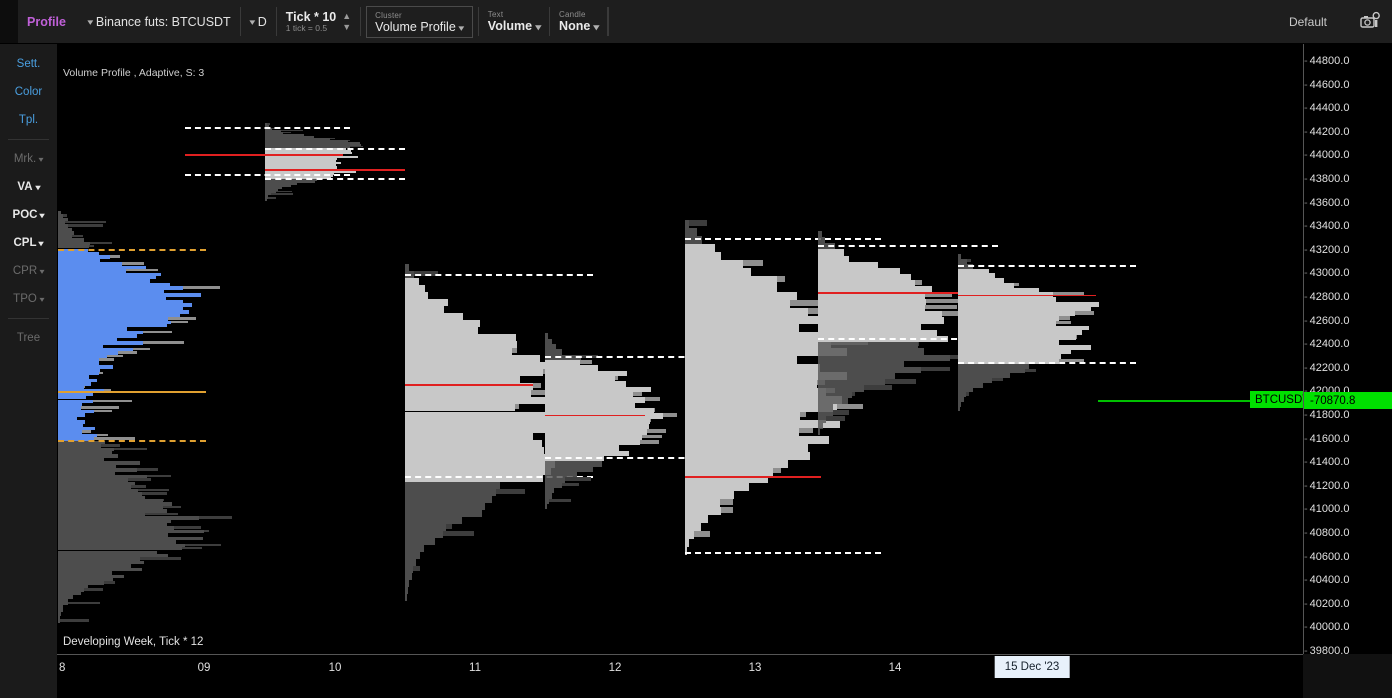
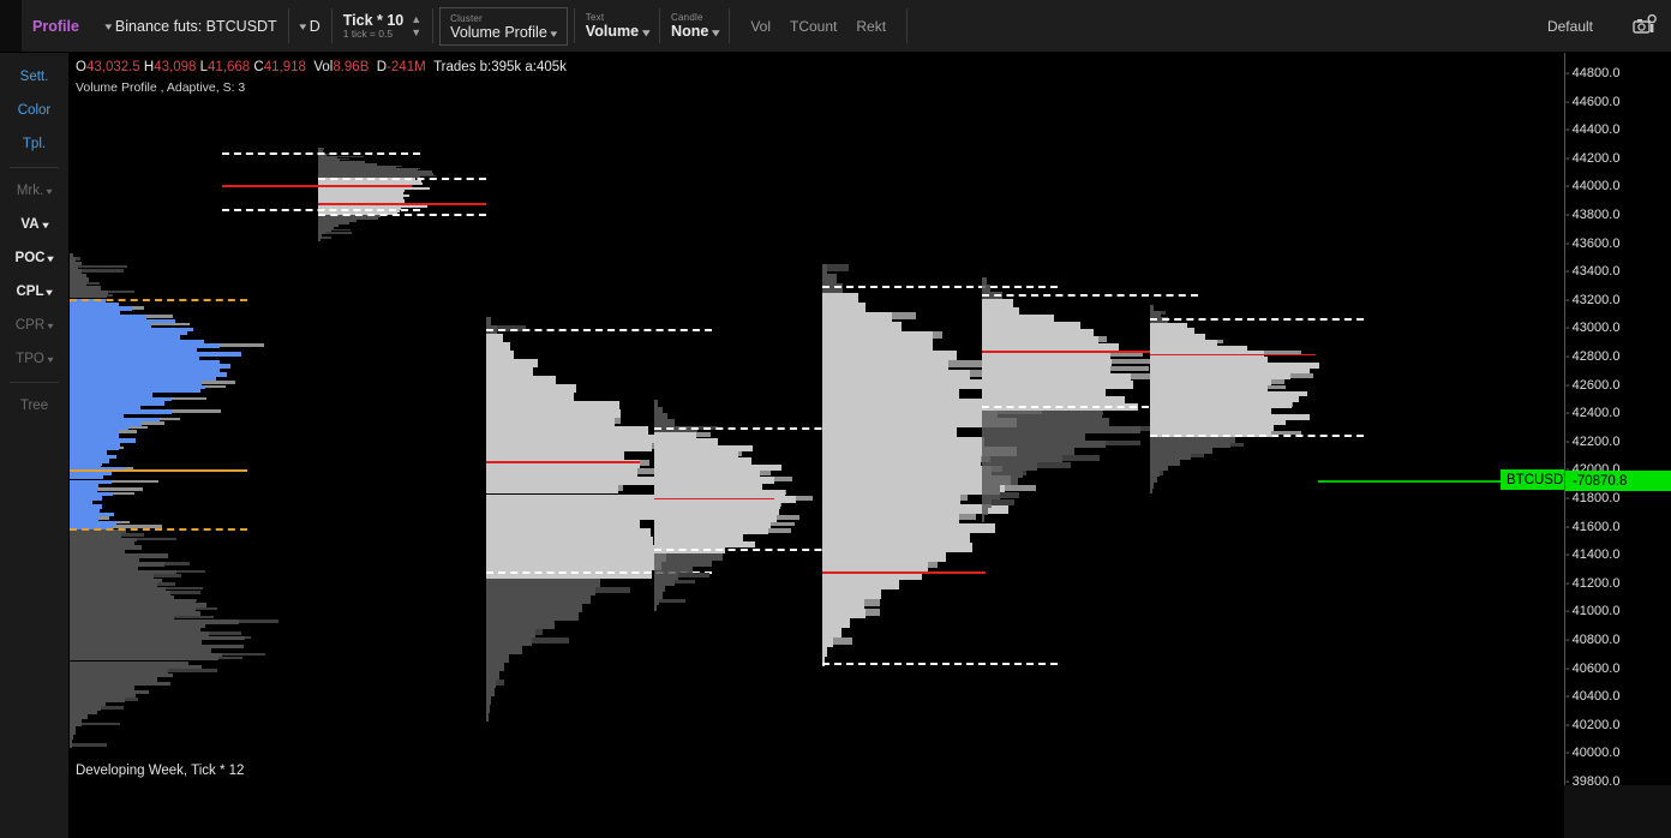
  Profile
  ▾
  Binance futs: BTCUSDT
  ▾
  D
  Tick * 10
  1 tick = 0.5
  ▲
  ▼
  Cluster
  Volume Profile ▾
  Text
  Volume ▾
  Candle
  None ▾
+ Vol
+ TCount
+ Rekt
  Default
  Sett.
  Color
  Tpl.
  Mrk.
  ▾
  VA
  ▾
  POC
  ▾
  CPL
  ▾
  CPR
  ▾
  TPO
  ▾
  Tree
+ O43,032.5 H43,098 L41,668 C41,918 Vol8.96B D-241M Trades b:395k a:405k
  Volume Profile , Adaptive, S: 3
  Developing Week, Tick * 12
  BTCUSD
  - 44800.0
  - 44600.0
  - 44400.0
  - 44200.0
  - 44000.0
  - 43800.0
  - 43600.0
  - 43400.0
  - 43200.0
  - 43000.0
  - 42800.0
  - 42600.0
  - 42400.0
  - 42200.0
  - 41800.0
  - 41600.0
  - 41400.0
  - 41200.0
  - 41000.0
  - 40800.0
  - 40600.0
  - 40400.0
  - 40200.0
  - 40000.0
  - 39800.0
  -
  70870.8
- 8
- 09
- 10
- 11
- 12
- 13
- 14
- 15 Dec '23
